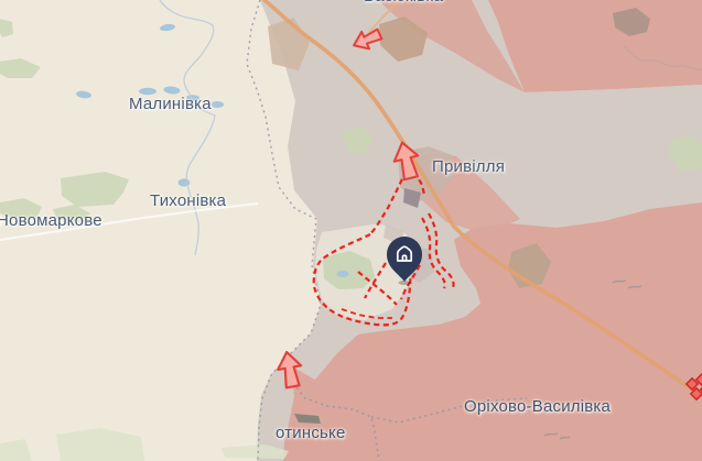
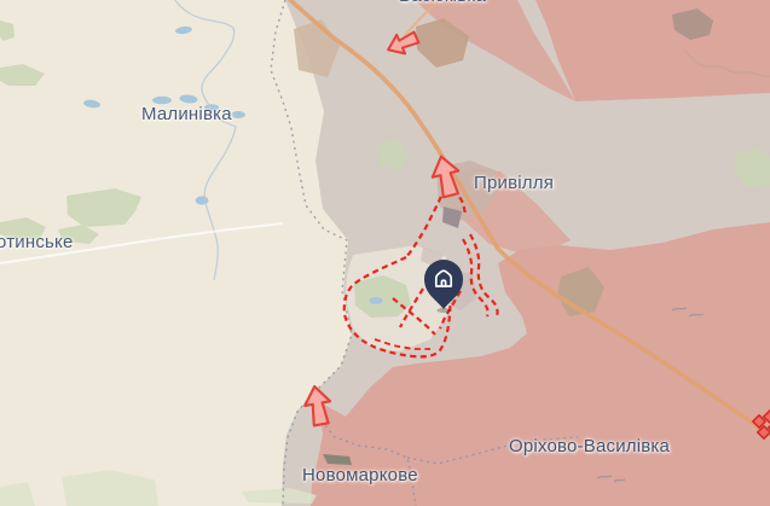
  Малинівка
- Тихонівка
- Новомаркове
+ отинське
  Привілля
  Оріхово-Василівка
- отинське
+ Новомаркове
